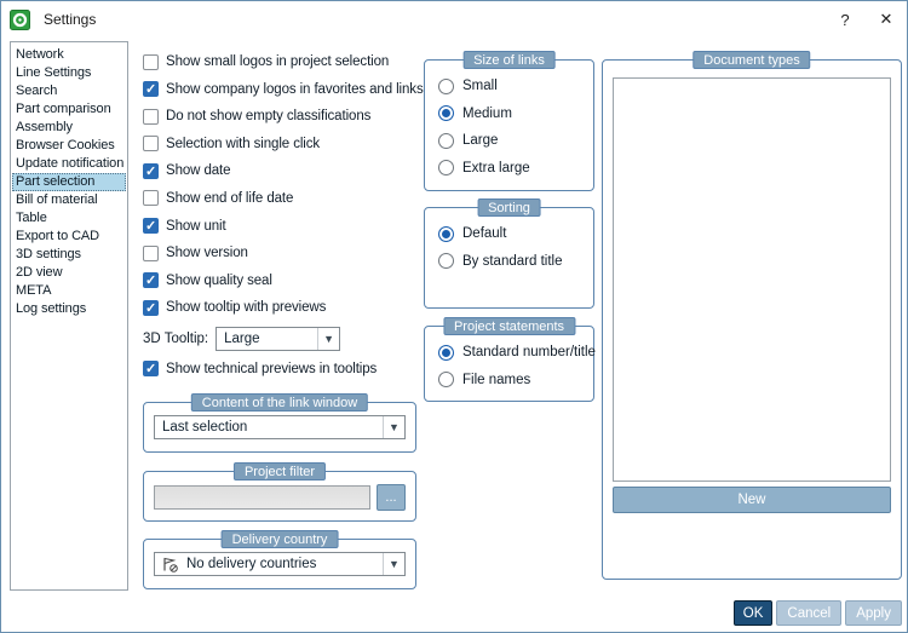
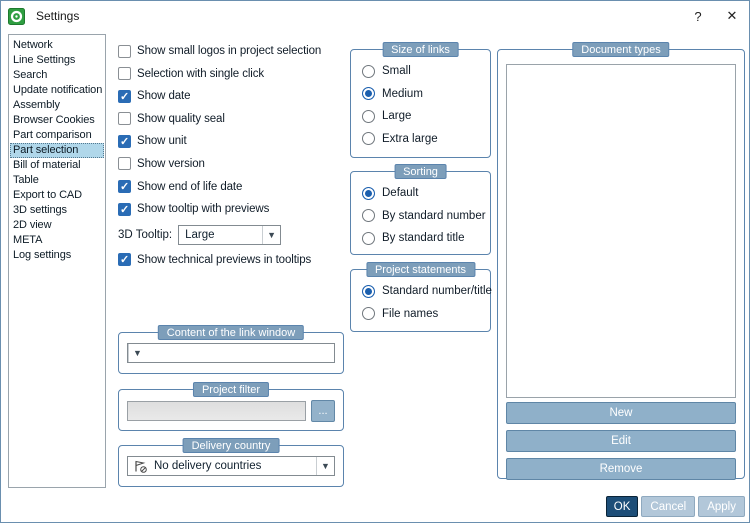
  Settings
  ?
  ✕
  Network
  Line Settings
  Search
- Part comparison
+ Update notification
  Assembly
  Browser Cookies
- Update notification
+ Part comparison
  Part selection
  Bill of material
  Table
  Export to CAD
  3D settings
  2D view
  META
  Log settings
  Show small logos in project selection
- Show company logos in favorites and links
- Do not show empty classifications
  Selection with single click
  Show date
- Show end of life date
+ Show quality seal
  Show unit
  Show version
- Show quality seal
+ Show end of life date
  Show tooltip with previews
  3D Tooltip:
  Large
  ▼
  Show technical previews in tooltips
  Content of the link window
- Last selection
  ▼
  Project filter
  ...
  Delivery country
  No delivery countries
  ▼
  Size of links
  Small
  Medium
  Large
  Extra large
  Sorting
  Default
+ By standard number
  By standard title
  Project statements
  Standard number/title
  File names
  Document types
  New
+ Edit
+ Remove
  OK
  Cancel
  Apply
